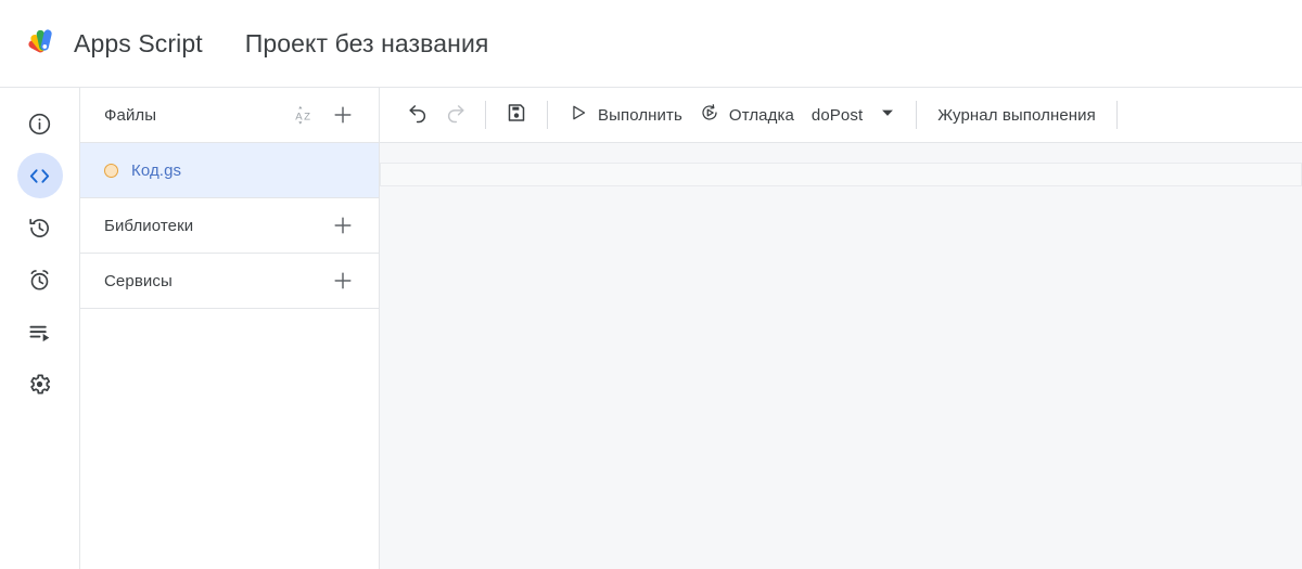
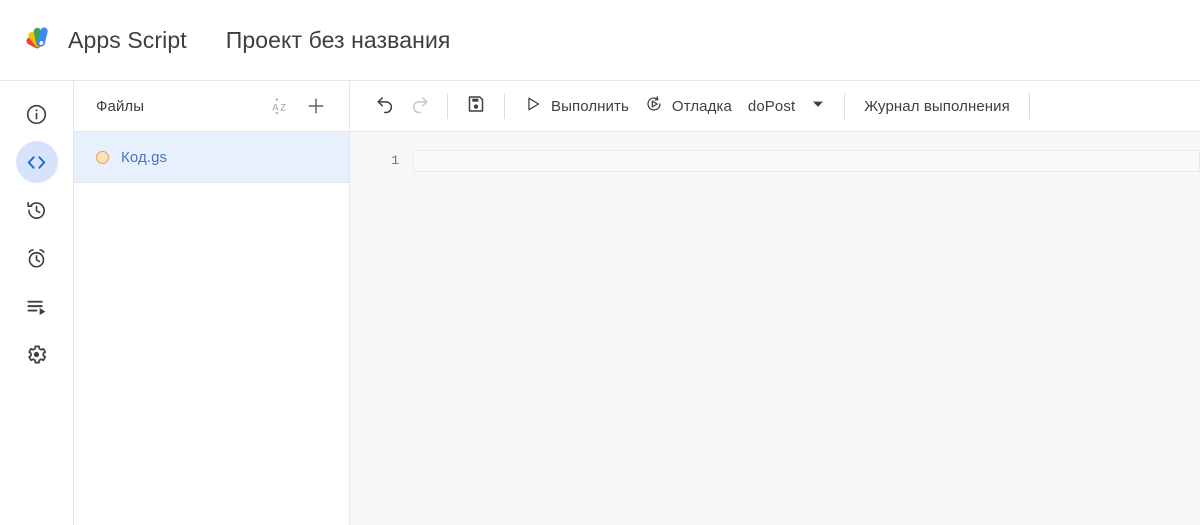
  Apps Script
  Проект без названия
  Файлы
  A
  Z
  Код.gs
- Библиотеки
- Сервисы
  Выполнить
  Отладка
  doPost
  Журнал выполнения
+ 1
